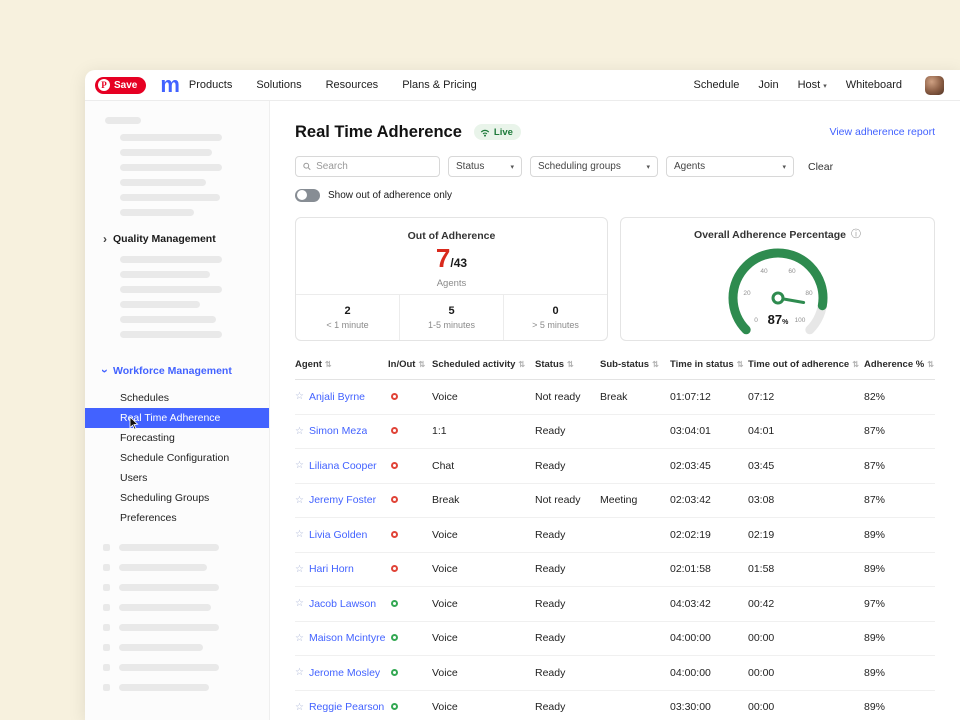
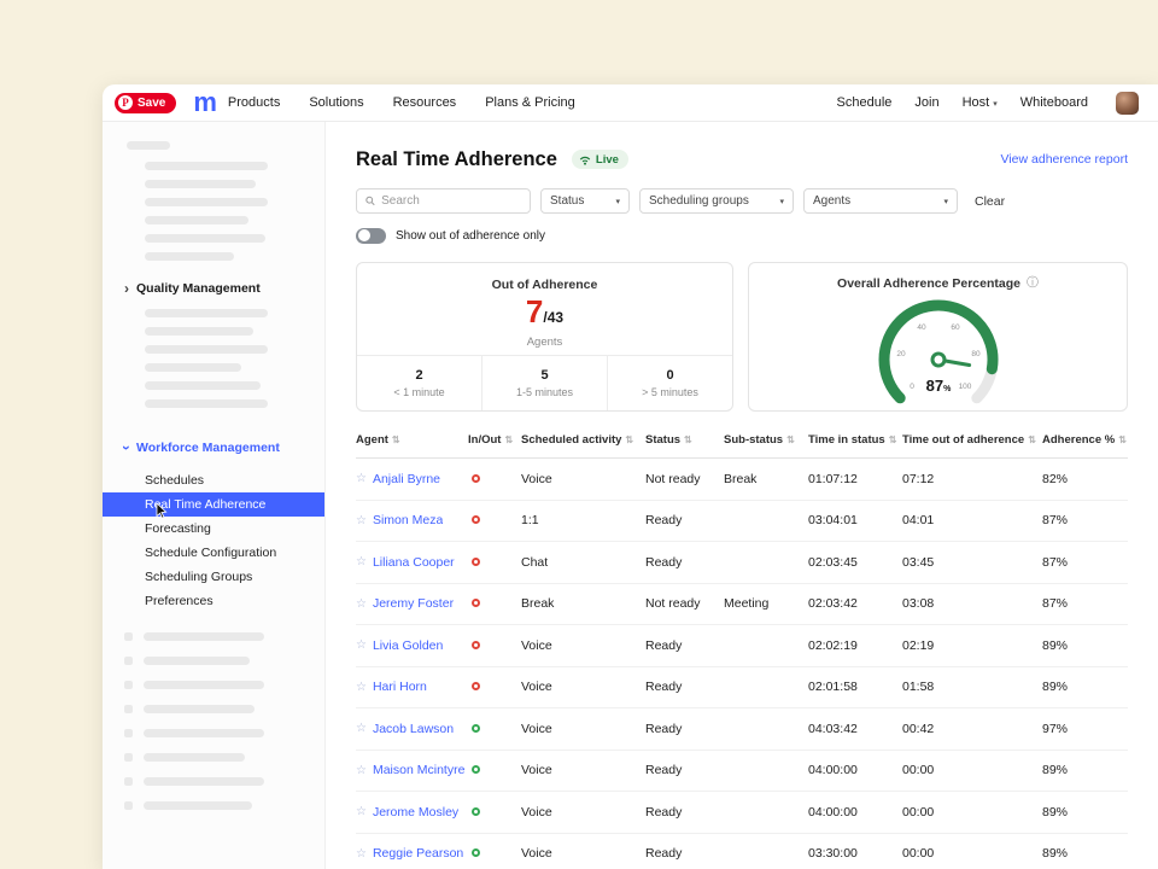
  P
  Save
  m
  Products
  Solutions
  Resources
  Plans & Pricing
  Schedule
  Join
  Host
  Whiteboard
  ›
  Quality Management
  Workforce Management
  Schedules
  Ral Time Adherence
  Forecasting
  Schedule Configuration
- Users
  Scheduling Groups
  Preferences
  Real Time Adherence
  Live
  View adherence report
  Search
  Status
  Scheduling groups
  Agents
  Clear
  Show out of adherence only
  Out of Adherence
  7/43
  Agents
  2
  < 1 minute
  5
  1-5 minutes
  0
  > 5 minutes
  Overall Adherence Percentage
  ⓘ
  Agent
  ⇅
  In/Out
  ⇅
  Scheduled activity
  ⇅
  Status
  ⇅
  Sub-status
  ⇅
  Time in status
  ⇅
  Time out of adherence
  ⇅
  Adherence %
  ⇅
  ☆
  Anjali Byrne
  Voice
  Not ready
  Break
  01:07:12
  07:12
  82%
  ☆
  Simon Meza
  1:1
  Ready
  03:04:01
  04:01
  87%
  ☆
  Liliana Cooper
  Chat
  Ready
  02:03:45
  03:45
  87%
  ☆
  Jeremy Foster
  Break
  Not ready
  Meeting
  02:03:42
  03:08
  87%
  ☆
  Livia Golden
  Voice
  Ready
  02:02:19
  02:19
  89%
  ☆
  Hari Horn
  Voice
  Ready
  02:01:58
  01:58
  89%
  ☆
  Jacob Lawson
  Voice
  Ready
  04:03:42
  00:42
  97%
  ☆
  Maison Mcintyre
  Voice
  Ready
  04:00:00
  00:00
  89%
  ☆
  Jerome Mosley
  Voice
  Ready
  04:00:00
  00:00
  89%
  ☆
  Reggie Pearson
  Voice
  Ready
  03:30:00
  00:00
  89%
